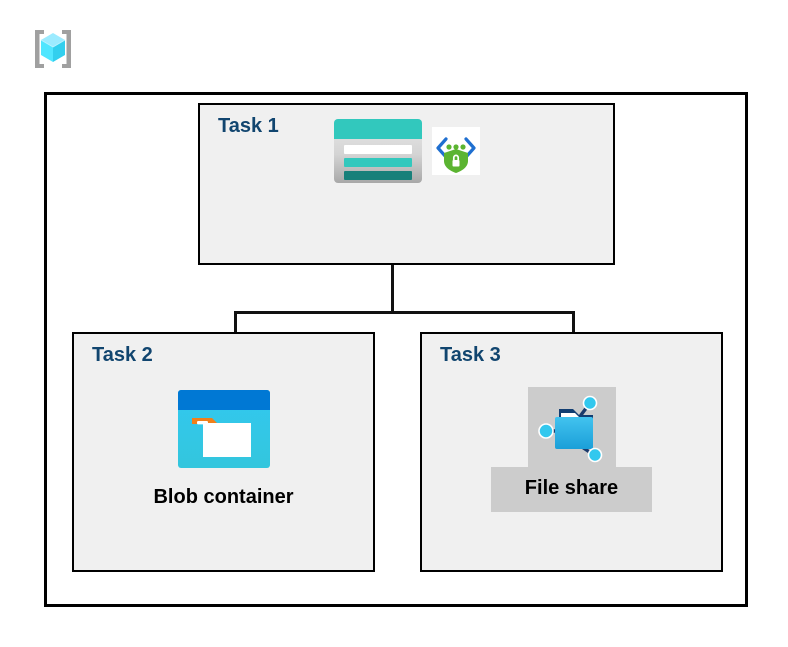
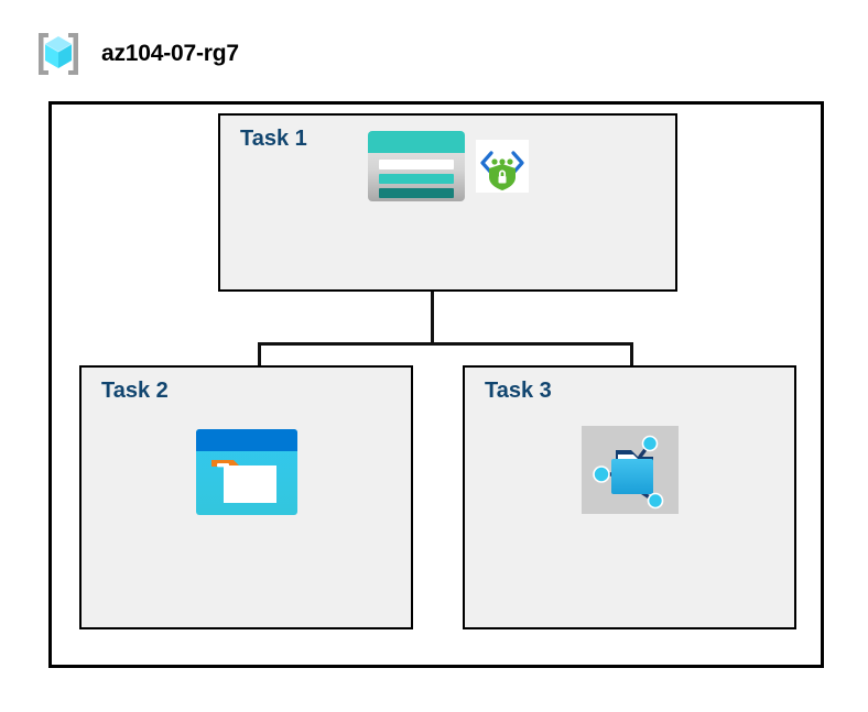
+ az104-07-rg7
  Task 1
  Task 2
- Blob container
  Task 3
- File share
